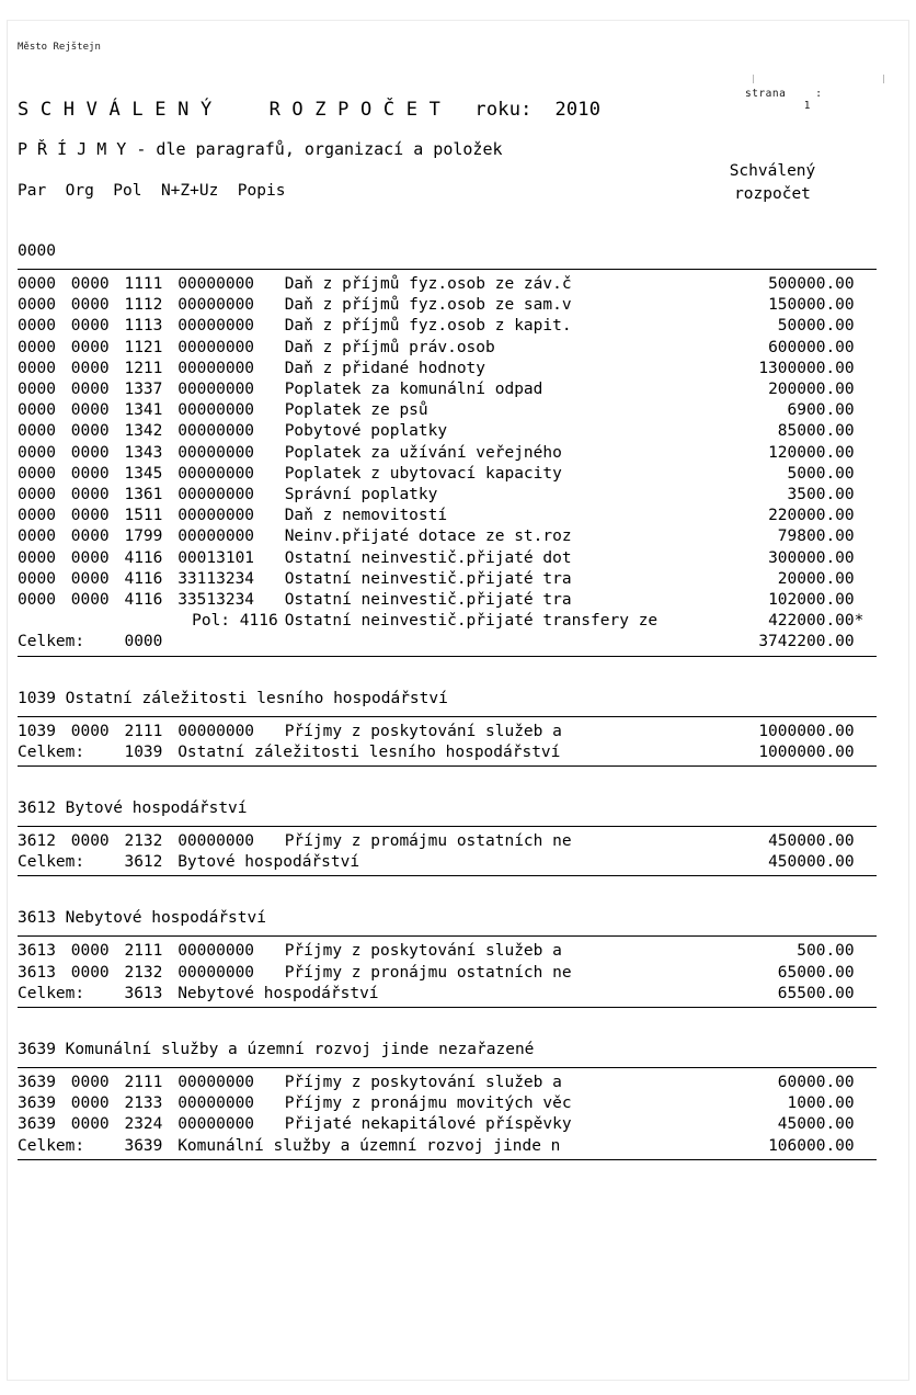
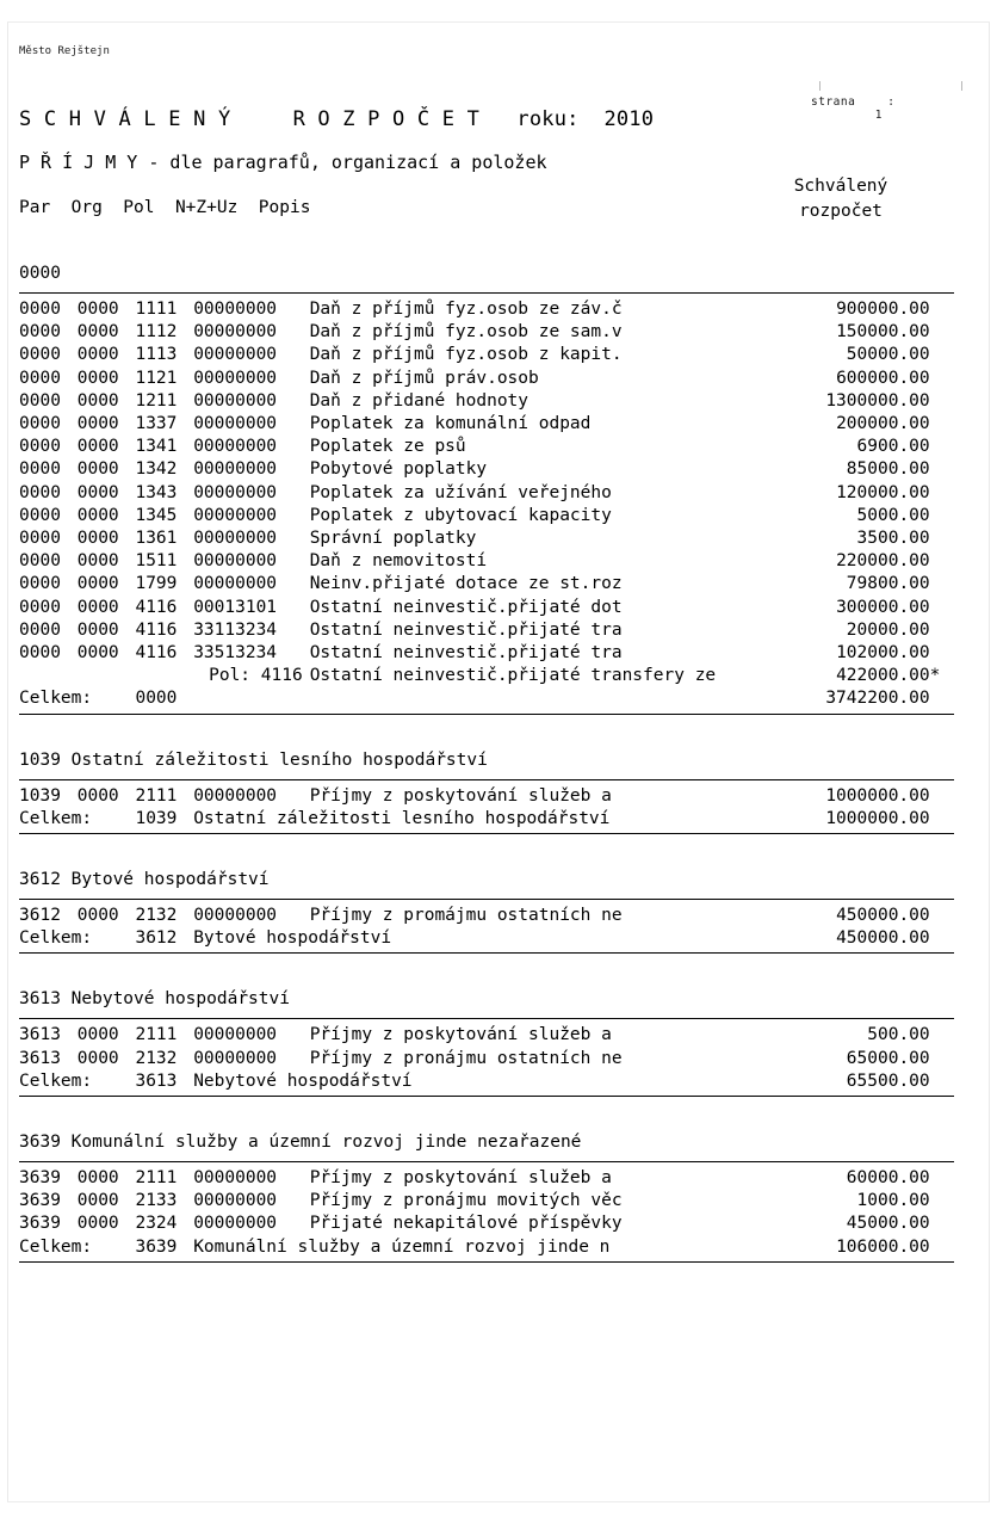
  Město Rejštejn
  strana :1
  S C H V Á L E N Ý R O Z P O Č E T roku: 2010
  P Ř Í J M Y - dle paragrafů, organizací a položek
  Par Org Pol N+Z+Uz Popis
  Schválený
  rozpočet
  0000
- 0000	0000	1111	00000000	Daň z příjmů fyz.osob ze záv.č	500000.00
+ 0000	0000	1111	00000000	Daň z příjmů fyz.osob ze záv.č	900000.00
  0000	0000	1112	00000000	Daň z příjmů fyz.osob ze sam.v	150000.00
  0000	0000	1113	00000000	Daň z příjmů fyz.osob z kapit.	50000.00
  0000	0000	1121	00000000	Daň z příjmů práv.osob	600000.00
  0000	0000	1211	00000000	Daň z přidané hodnoty	1300000.00
  0000	0000	1337	00000000	Poplatek za komunální odpad	200000.00
  0000	0000	1341	00000000	Poplatek ze psů	6900.00
  0000	0000	1342	00000000	Pobytové poplatky	85000.00
  0000	0000	1343	00000000	Poplatek za užívání veřejného	120000.00
  0000	0000	1345	00000000	Poplatek z ubytovací kapacity	5000.00
  0000	0000	1361	00000000	Správní poplatky	3500.00
  0000	0000	1511	00000000	Daň z nemovitostí	220000.00
  0000	0000	1799	00000000	Neinv.přijaté dotace ze st.roz	79800.00
  0000	0000	4116	00013101	Ostatní neinvestič.přijaté dot	300000.00
  0000	0000	4116	33113234	Ostatní neinvestič.přijaté tra	20000.00
  0000	0000	4116	33513234	Ostatní neinvestič.přijaté tra	102000.00
  Pol: 4116	Ostatní neinvestič.přijaté transfery ze	422000.00	*
  Celkem:	0000		3742200.00
  1039 Ostatní záležitosti lesního hospodářství
  1039	0000	2111	00000000	Příjmy z poskytování služeb a	1000000.00
  Celkem:	1039	Ostatní záležitosti lesního hospodářství	1000000.00
  3612 Bytové hospodářství
  3612	0000	2132	00000000	Příjmy z promájmu ostatních ne	450000.00
  Celkem:	3612	Bytové hospodářství	450000.00
  3613 Nebytové hospodářství
  3613	0000	2111	00000000	Příjmy z poskytování služeb a	500.00
  3613	0000	2132	00000000	Příjmy z pronájmu ostatních ne	65000.00
  Celkem:	3613	Nebytové hospodářství	65500.00
  3639 Komunální služby a územní rozvoj jinde nezařazené
  3639	0000	2111	00000000	Příjmy z poskytování služeb a	60000.00
  3639	0000	2133	00000000	Příjmy z pronájmu movitých věc	1000.00
  3639	0000	2324	00000000	Přijaté nekapitálové příspěvky	45000.00
  Celkem:	3639	Komunální služby a územní rozvoj jinde n	106000.00
